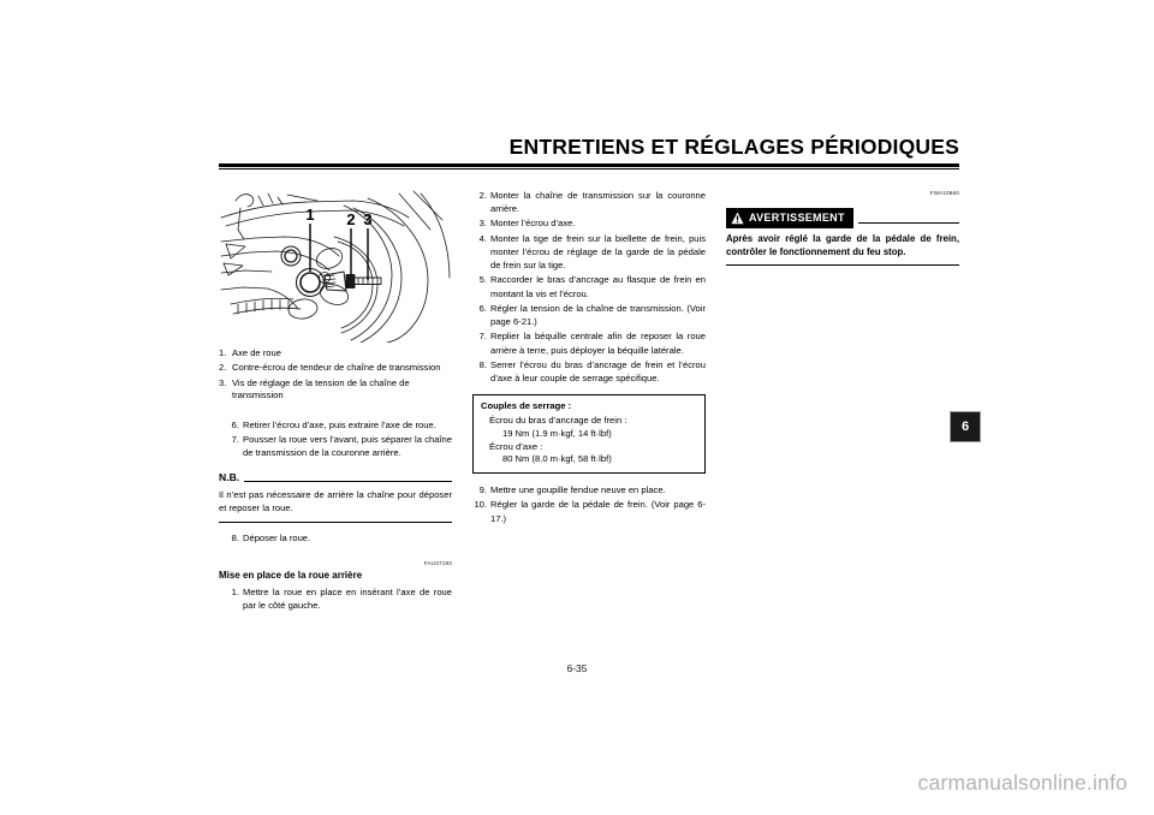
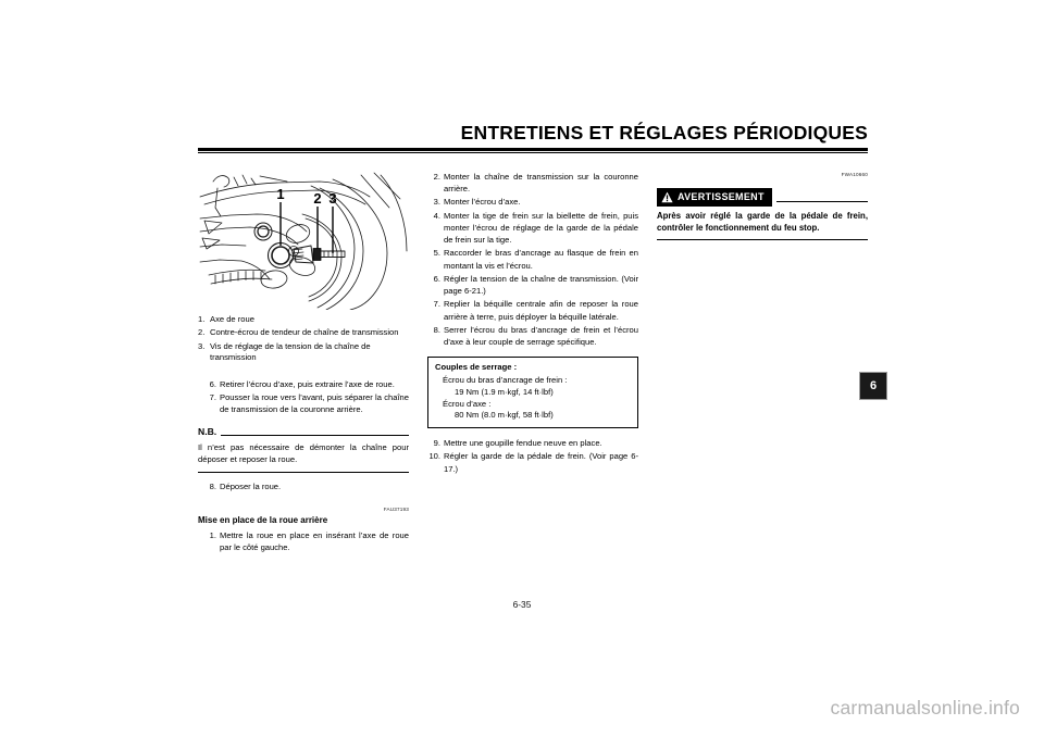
  ENTRETIENS ET RÉGLAGES PÉRIODIQUES
  1
  2
  3
  1.
  Axe de roue
  2.
  Contre-écrou de tendeur de chaîne de transmission
  3.
  Vis de réglage de la tension de la chaîne de transmission
  6.
  Retirer l’écrou d’axe, puis extraire l’axe de roue.
  7.
  Pousser la roue vers l’avant, puis séparer la chaîne de transmission de la couronne arrière.
  N.B.
- Il n’est pas nécessaire de arrière la chaîne pour déposer et reposer la roue.
+ Il n’est pas nécessaire de démonter la chaîne pour déposer et reposer la roue.
  8.
  Déposer la roue.
  Mise en place de la roue arrière
  1.
  Mettre la roue en place en insérant l’axe de roue par le côté gauche.
  2.
  Monter la chaîne de transmission sur la couronne arrière.
  3.
  Monter l’écrou d’axe.
  4.
  Monter la tige de frein sur la biellette de frein, puis monter l’écrou de réglage de la garde de la pédale de frein sur la tige.
  5.
  Raccorder le bras d’ancrage au flasque de frein en montant la vis et l’écrou.
  6.
  Régler la tension de la chaîne de transmission. (Voir page 6-21.)
  7.
  Replier la béquille centrale afin de reposer la roue arrière à terre, puis déployer la béquille latérale.
  8.
  Serrer l’écrou du bras d’ancrage de frein et l’écrou d’axe à leur couple de serrage spécifique.
  Couples de serrage :
  Écrou du bras d’ancrage de frein :
  19 Nm (1.9 m·kgf, 14 ft·lbf)
  Écrou d’axe :
  80 Nm (8.0 m·kgf, 58 ft·lbf)
  9.
  Mettre une goupille fendue neuve en place.
  10.
  Régler la garde de la pédale de frein. (Voir page 6-17.)
  AVERTISSEMENT
  Après avoir réglé la garde de la pédale de frein, contrôler le fonctionnement du feu stop.
  6
  6-35
  carmanualsonline.info
